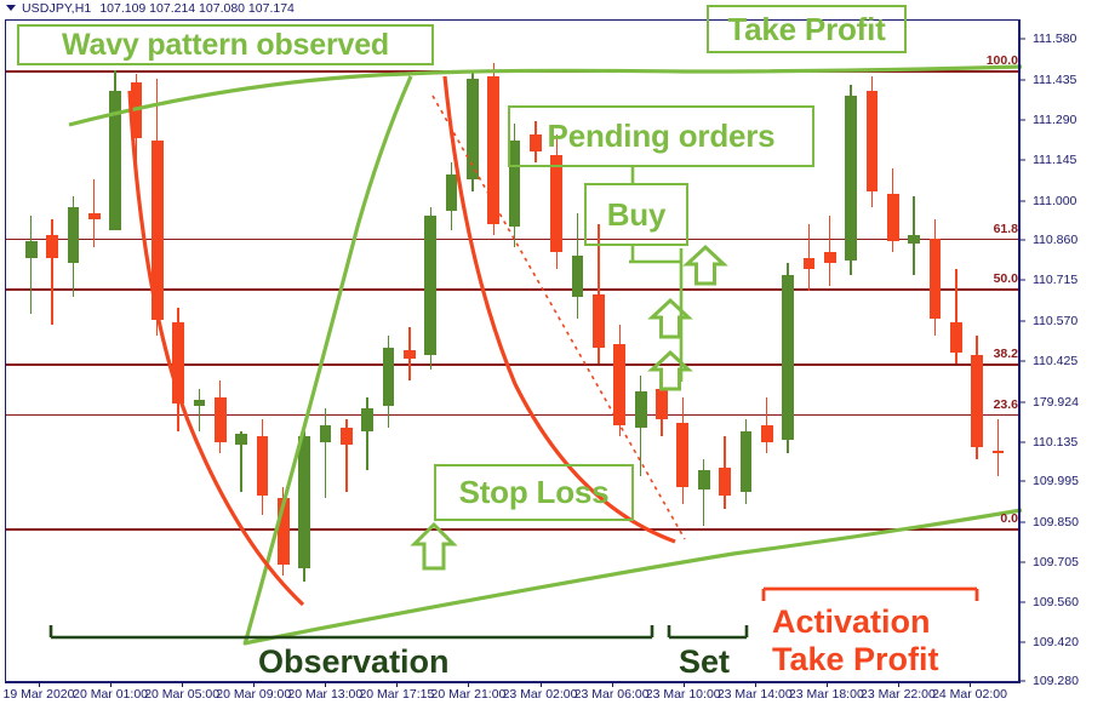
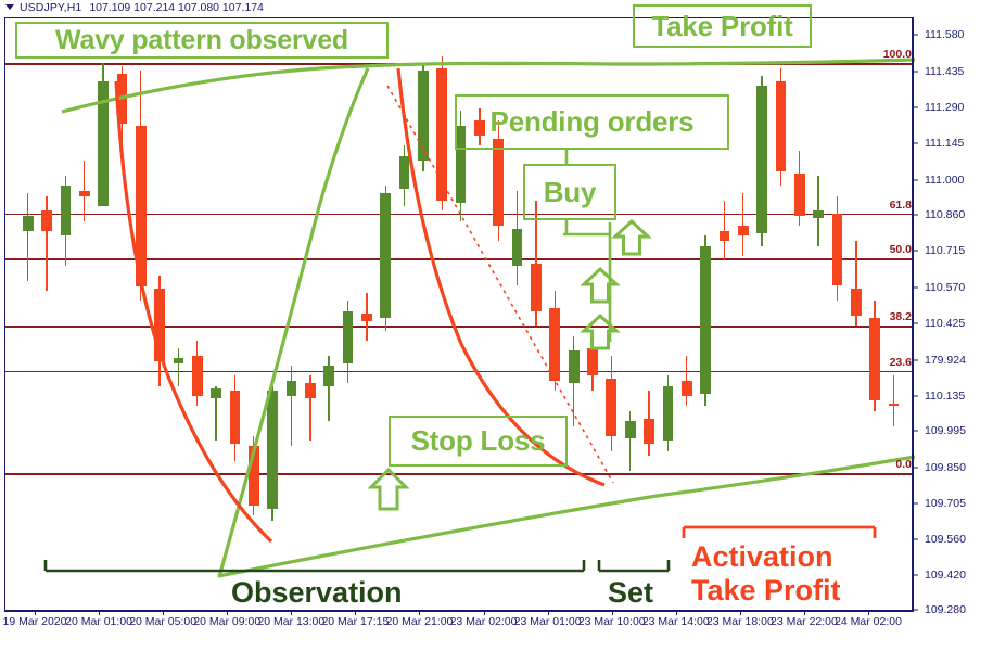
  USDJPY,H1 107.109 107.214 107.080 107.174
  111.580
  111.435
  111.290
  111.145
  111.000
  110.860
  110.715
  110.570
  110.425
  179.924
  110.135
  109.995
  109.850
  109.705
  109.560
  109.420
  109.280
  19 Mar 2020
  20 Mar 01:00
  20 Mar 05:00
  20 Mar 09:00
  20 Mar 13:00
  20 Mar 17:15
  20 Mar 21:00
  23 Mar 02:00
- 23 Mar 06:00
+ 23 Mar 01:00
  23 Mar 10:00
  23 Mar 14:00
  23 Mar 18:00
  23 Mar 22:00
  24 Mar 02:00
  100.0
  61.8
  50.0
  38.2
  23.6
  0.0
  Wavy pattern observed
  Take Profit
  Pending orders
  Buy
  Stop Loss
  Observation
  Set
  Activation
  Take Profit
